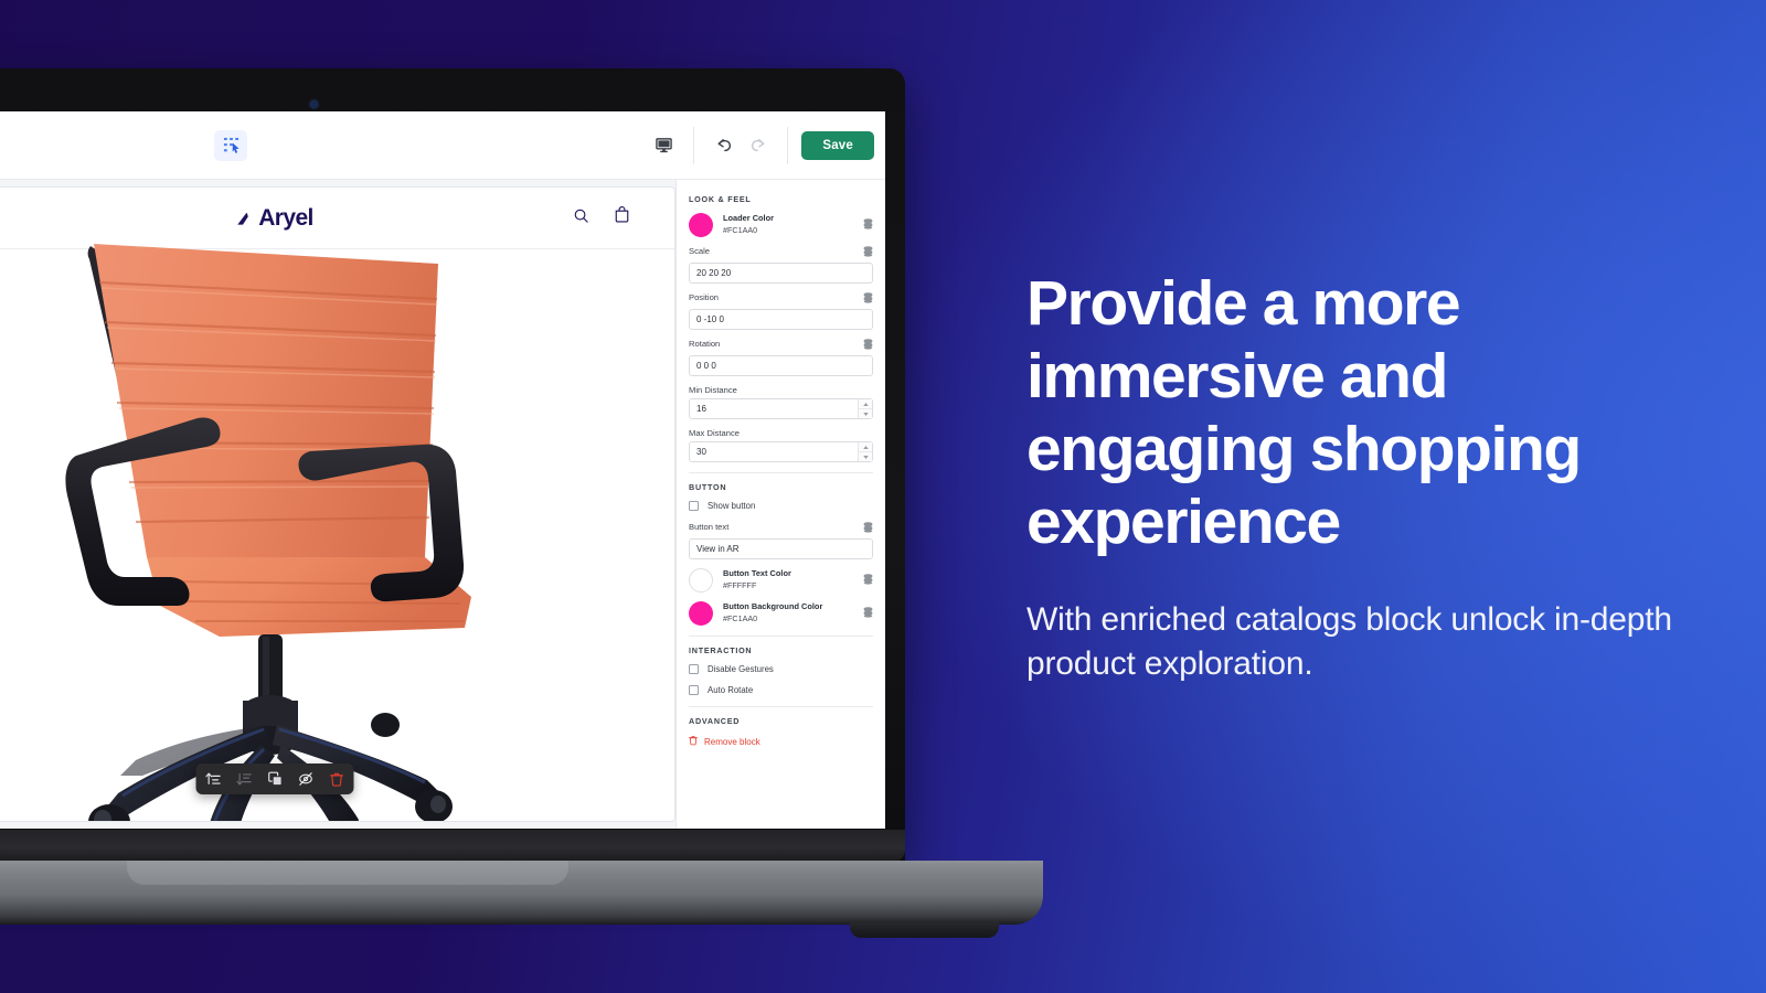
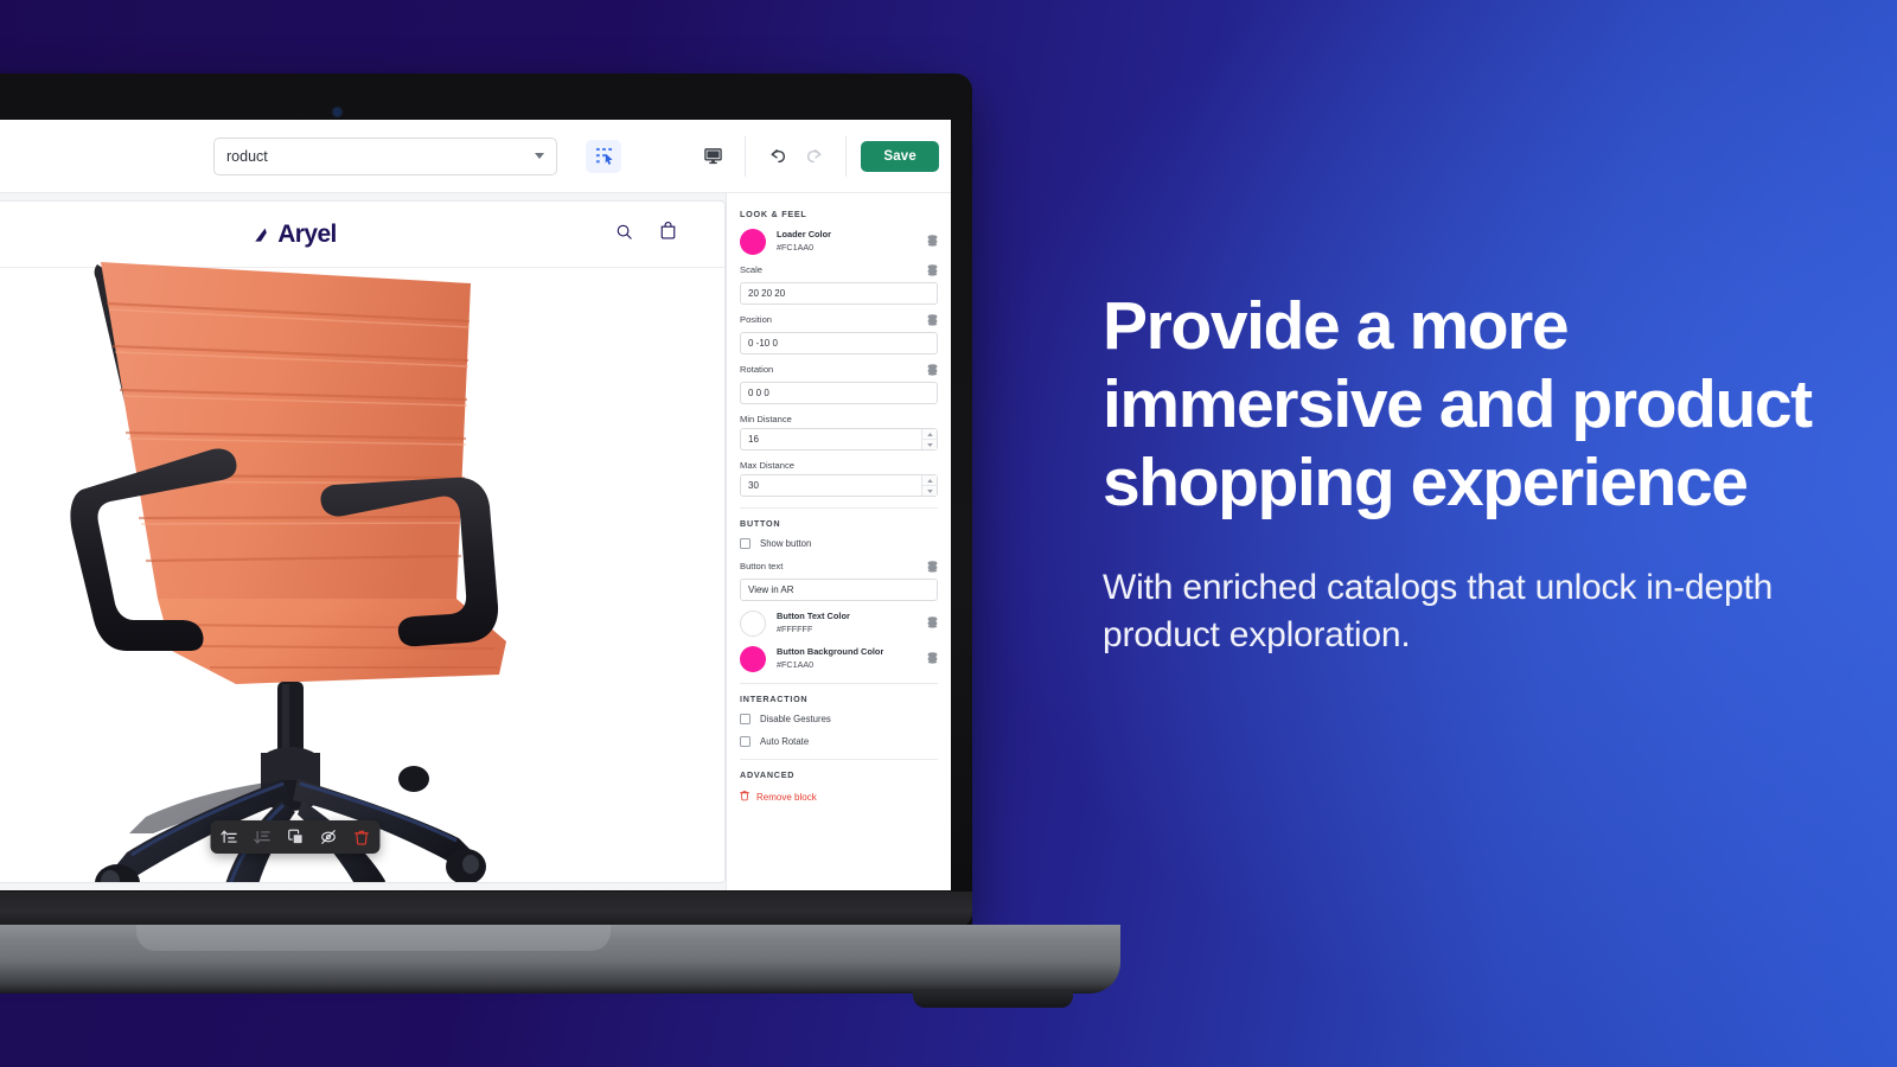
+ roduct
  Save
  Aryel
  LOOK & FEEL
  Loader Color
  #FC1AA0
  Scale
  20 20 20
  Position
  0 -10 0
  Rotation
  0 0 0
  Min Distance
  16
  Max Distance
  30
  BUTTON
  Show button
  Button text
  View in AR
  Button Text Color
  #FFFFFF
  Button Background Color
  #FC1AA0
  INTERACTION
  Disable Gestures
  Auto Rotate
  ADVANCED
  Remove block
- Provide a more immersive and engaging shopping experience
+ Provide a more immersive and product shopping experience
- With enriched catalogs block unlock in-depth product exploration.
+ With enriched catalogs that unlock in-depth product exploration.
